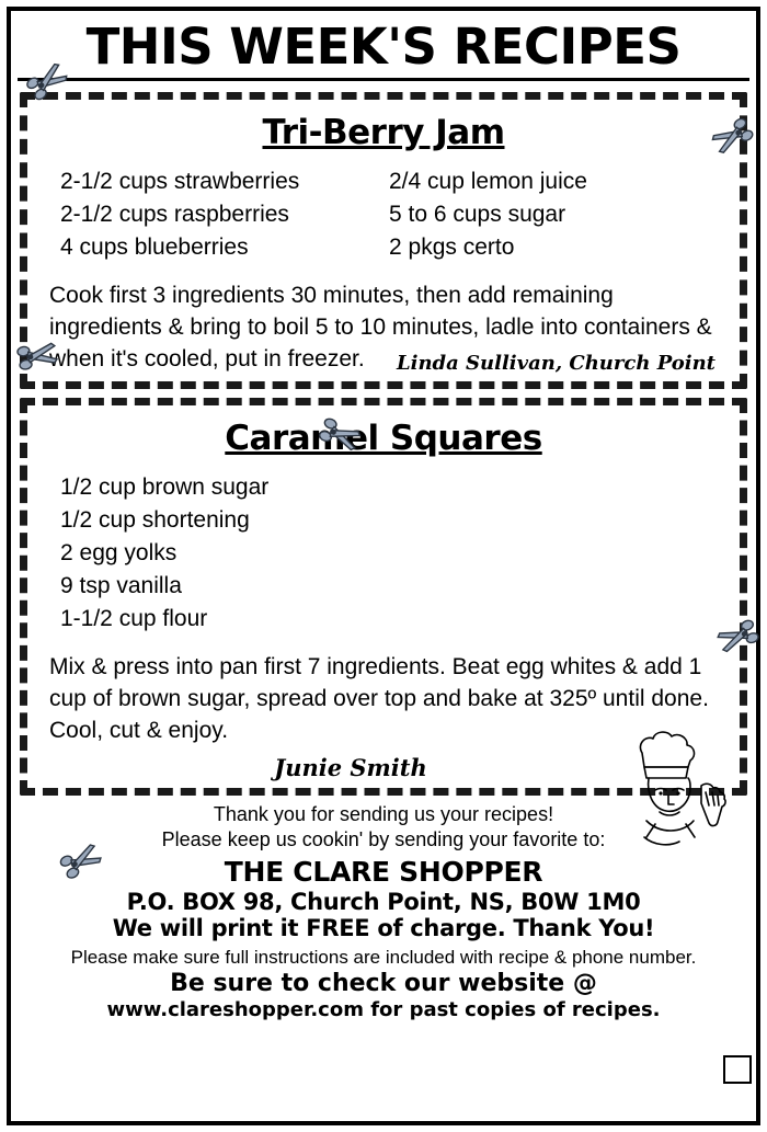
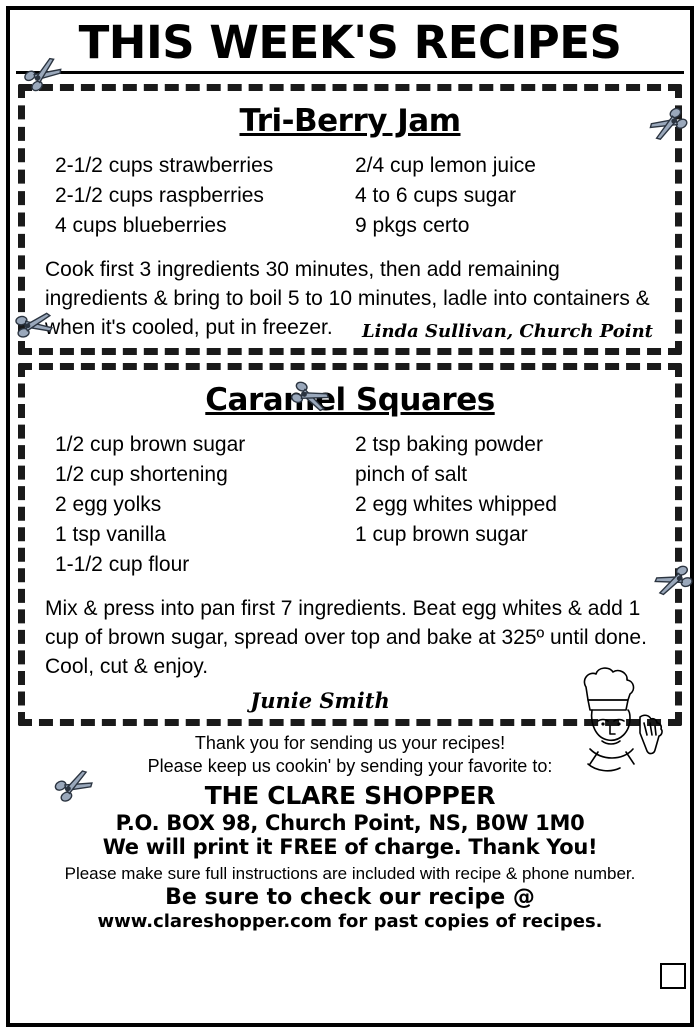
  THIS WEEK'S RECIPES
  Tri-Berry Jam
  2-1/2 cups strawberries
  2-1/2 cups raspberries
  4 cups blueberries
  2/4 cup lemon juice
- 5 to 6 cups sugar
+ 4 to 6 cups sugar
- 2 pkgs certo
+ 9 pkgs certo
  Cook first 3 ingredients 30 minutes, then add remaining ingredients & bring to boil 5 to 10 minutes, ladle into containers & hen it's cooled, put in freezer.
  Linda Sullivan, Church Point
  Carael Squares
  1/2 cup brown sugar
  1/2 cup shortening
  2 egg yolks
- 9 tsp vanilla
+ 1 tsp vanilla
  1-1/2 cup flour
+ 2 tsp baking powder
+ pinch of salt
+ 2 egg whites whipped
+ 1 cup brown sugar
  Mix & press into pan first 7 ingredients. Beat egg whites & add 1 cup of brown sugar, spread over top and bake at 325º until done. Cool, cut & enjoy.
  Junie Smith
  Thank you for sending us your recipes!
  Please keep us cookin' by sending your favorite to:
  THE CLARE SHOPPER
  P.O. BOX 98, Church Point, NS, B0W 1M0
  We will print it FREE of charge. Thank You!
  Please make sure full instructions are included with recipe & phone number.
- Be sure to check our website @
+ Be sure to check our recipe @
  www.clareshopper.com for past copies of recipes.
